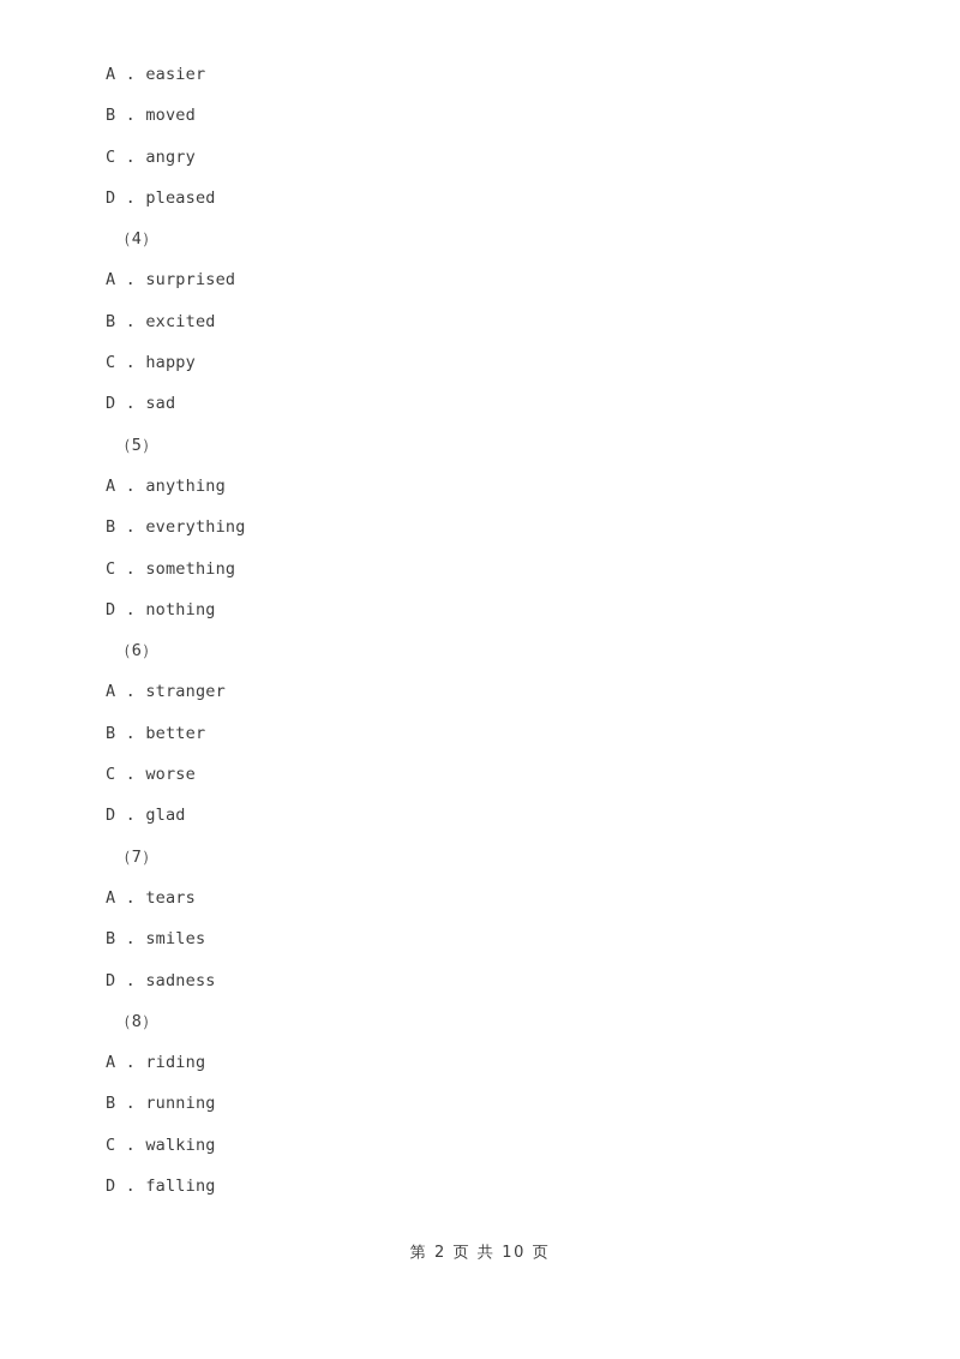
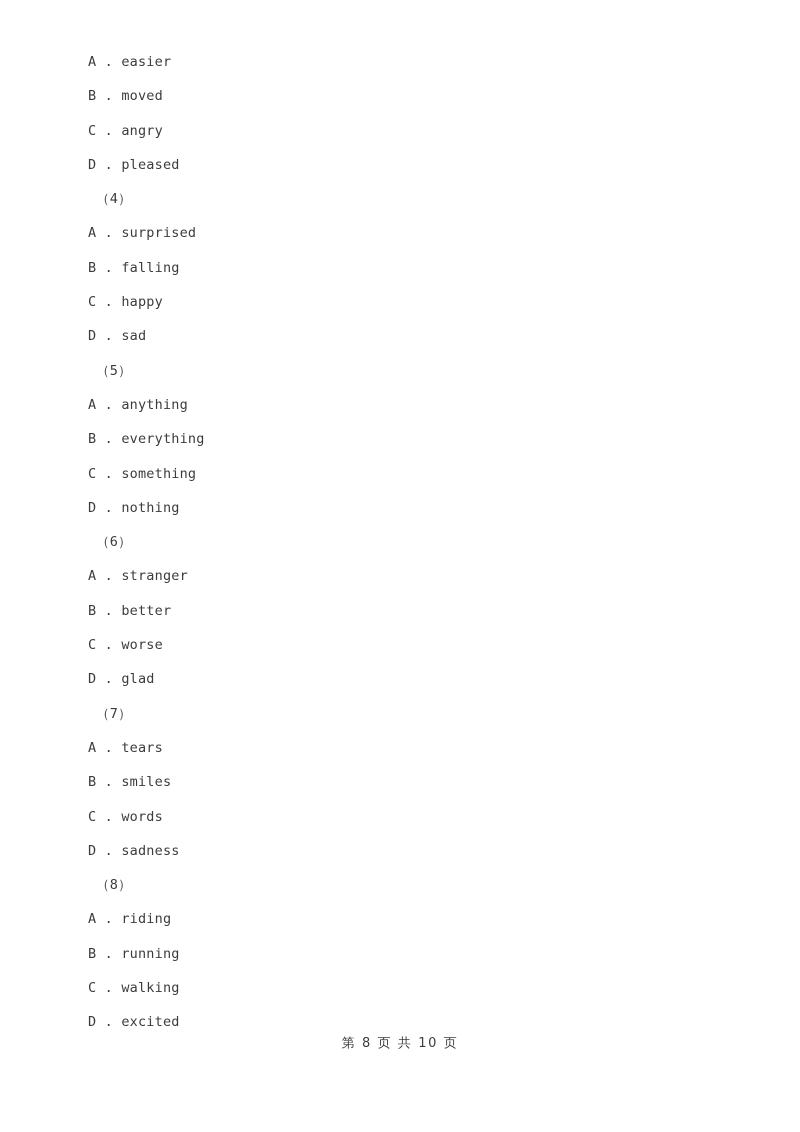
  A . easier
  B . moved
  C . angry
  D . pleased
  （4）
  A . surprised
- B . excited
+ B . falling
  C . happy
  D . sad
  （5）
  A . anything
  B . everything
  C . something
  D . nothing
  （6）
  A . stranger
  B . better
  C . worse
  D . glad
  （7）
  A . tears
  B . smiles
+ C . words
  D . sadness
  （8）
  A . riding
  B . running
  C . walking
- D . falling
+ D . excited
- 第 2 页 共 10 页
+ 第 8 页 共 10 页
